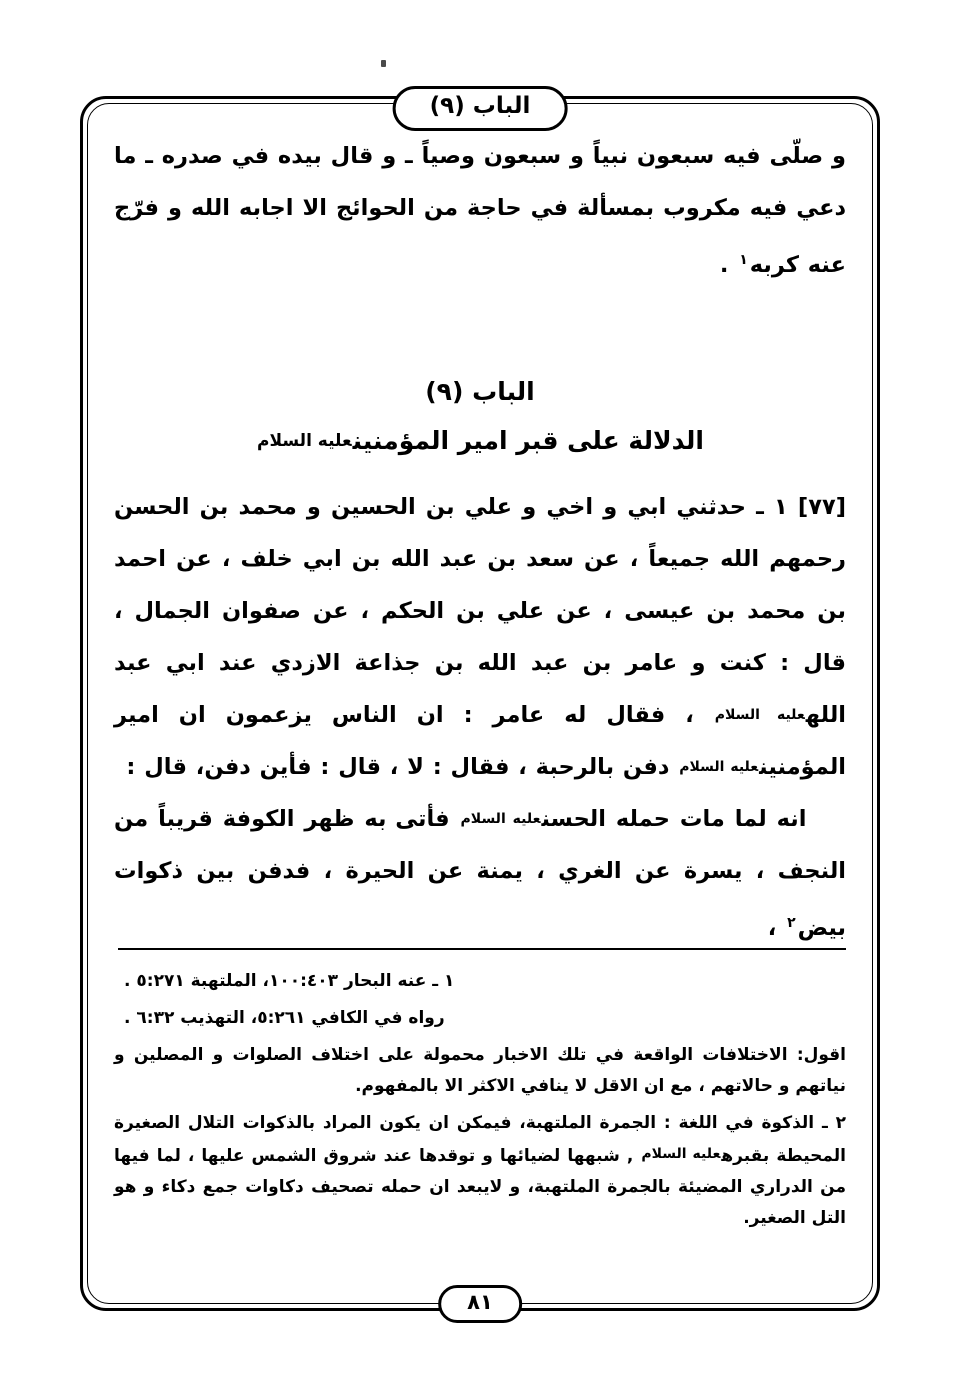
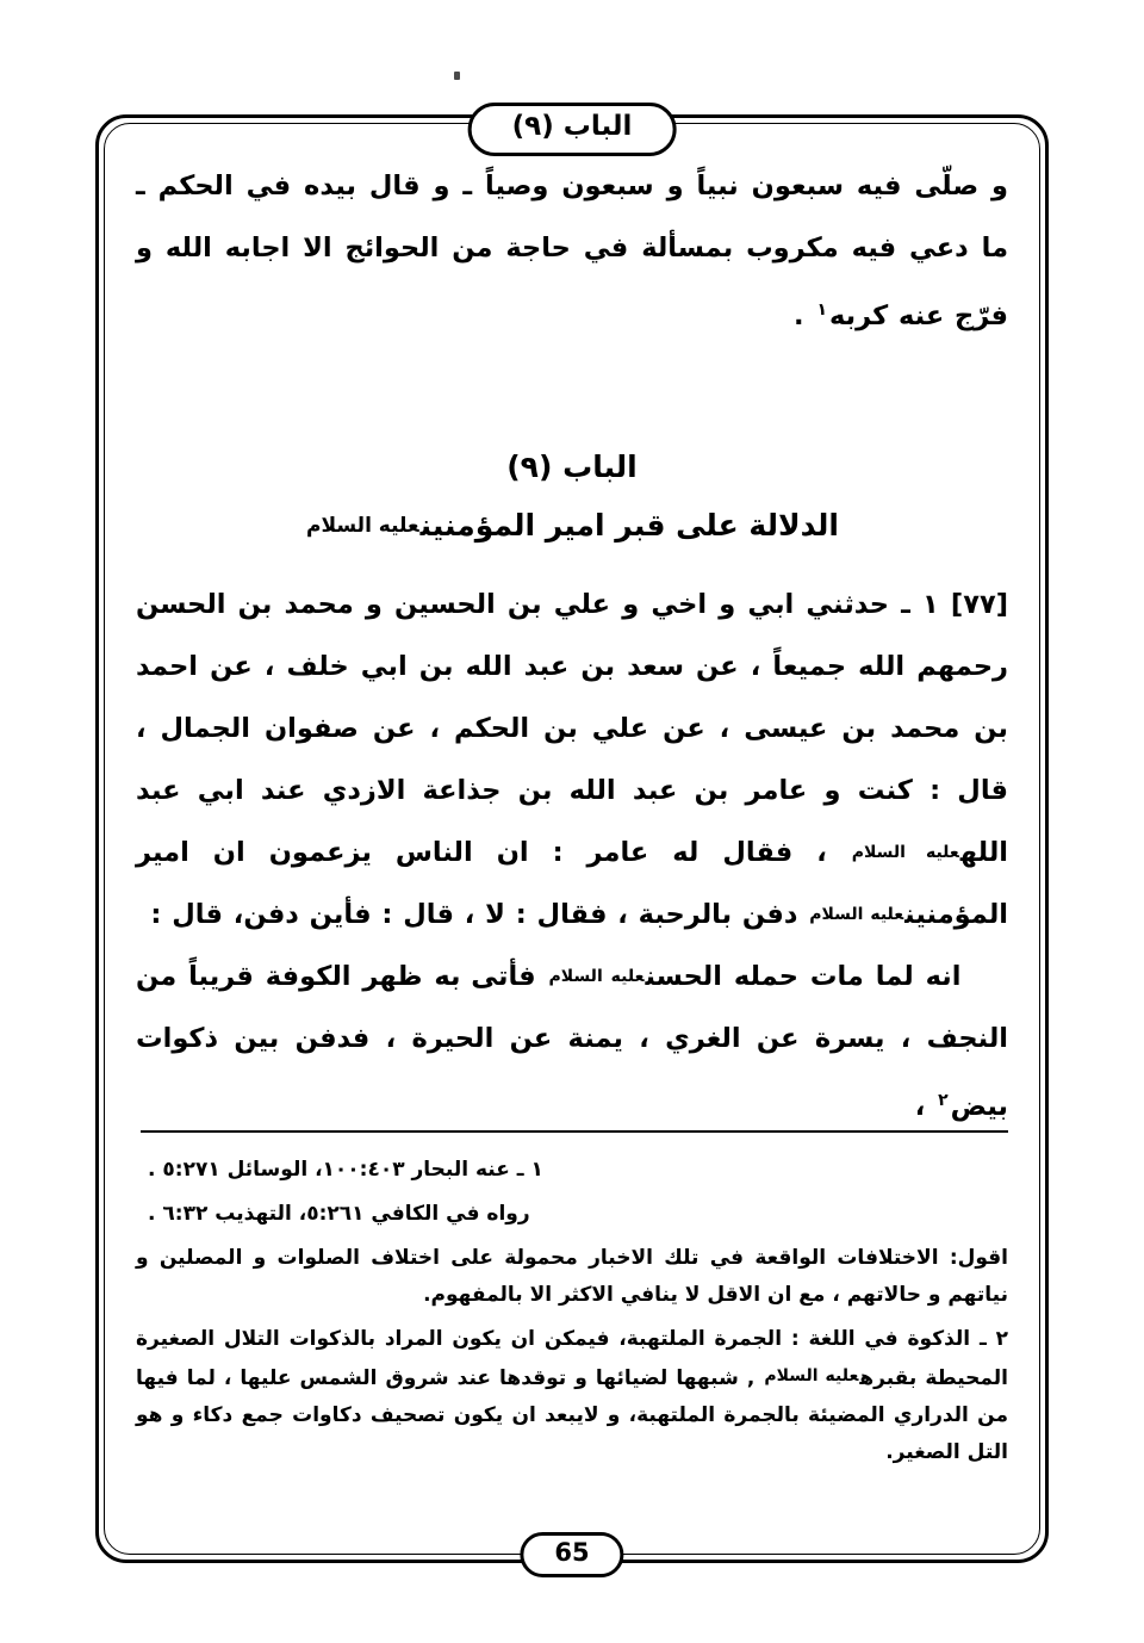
  الباب (٩)
- ٨١
+ 65
- و صلّى فيه سبعون نبياً و سبعون وصياً ـ و قال بيده في صدره ـ ما دعي فيه مكروب بمسألة في حاجة من الحوائج الا اجابه الله و فرّج عنه كربه١ .
+ و صلّى فيه سبعون نبياً و سبعون وصياً ـ و قال بيده في الحكم ـ ما دعي فيه مكروب بمسألة في حاجة من الحوائج الا اجابه الله و فرّج عنه كربه١ .
  الباب (٩)
  الدلالة على قبر امير المؤمنينعليه السلام
  [٧٧] ١ ـ حدثني ابي و اخي و علي بن الحسين و محمد بن الحسن رحمهم الله جميعاً ، عن سعد بن عبد الله بن ابي خلف ، عن احمد بن محمد بن عيسى ، عن علي بن الحكم ، عن صفوان الجمال ، قال : كنت و عامر بن عبد الله بن جذاعة الازدي عند ابي عبد اللهعليه السلام ، فقال له عامر : ان الناس يزعمون ان امير المؤمنينعليه السلام دفن بالرحبة ، فقال : لا ، قال : فأين دفن، قال :
  انه لما مات حمله الحسنعليه السلام فأتى به ظهر الكوفة قريباً من النجف ، يسرة عن الغري ، يمنة عن الحيرة ، فدفن بين ذكوات بيض٢ ،
- ١ ـ عنه البحار ١٠٠:٤٠٣، الملتهبة ٥:٢٧١ .
+ ١ ـ عنه البحار ١٠٠:٤٠٣، الوسائل ٥:٢٧١ .
  رواه في الكافي ٥:٢٦١، التهذيب ٦:٣٢ .
  اقول: الاختلافات الواقعة في تلك الاخبار محمولة على اختلاف الصلوات و المصلين و نياتهم و حالاتهم ، مع ان الاقل لا ينافي الاكثر الا بالمفهوم.
- ٢ ـ الذكوة في اللغة : الجمرة الملتهبة، فيمكن ان يكون المراد بالذكوات التلال الصغيرة المحيطة بقبرهعليه السلام , شبهها لضيائها و توقدها عند شروق الشمس عليها ، لما فيها من الدراري المضيئة بالجمرة الملتهبة، و لايبعد ان حمله تصحيف دكاوات جمع دكاء و هو التل الصغير.
+ ٢ ـ الذكوة في اللغة : الجمرة الملتهبة، فيمكن ان يكون المراد بالذكوات التلال الصغيرة المحيطة بقبرهعليه السلام , شبهها لضيائها و توقدها عند شروق الشمس عليها ، لما فيها من الدراري المضيئة بالجمرة الملتهبة، و لايبعد ان يكون تصحيف دكاوات جمع دكاء و هو التل الصغير.
